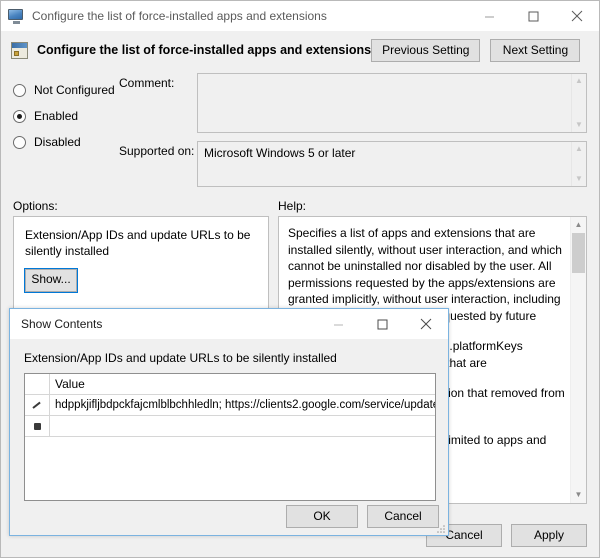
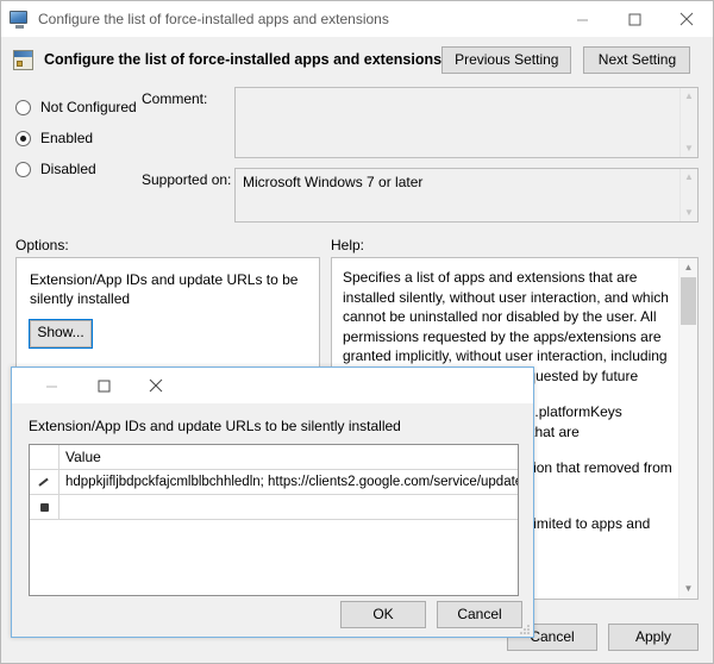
  Configure the list of force-installed apps and extensions
  Configure the list of force-installed apps and extensions
  Previous Setting
  Next Setting
  Not Configured
  Enabled
  Disabled
  Comment:
  ▲
  ▼
  Supported on:
- Microsoft Windows 5 or later
+ Microsoft Windows 7 or later
  ▲
  ▼
  Options:
  Help:
  Extension/App IDs and update URLs to be silently installed
  Show...
  Specifies a list of apps and extensions that are installed silently, without user interaction, and which cannot be uninstalled nor disabled by the user. All permissions requested by the apps/extensions are granted implicitly, without user interaction, including uested by future
  ▲
  ▼
  Cancel
  Apply
- Show Contents
  Extension/App IDs and update URLs to be silently installed
  Value
  hdppkjifljbdpckfajcmlblbchhledln; https://clients2.google.com/service/updat
  OK
  Cancel
